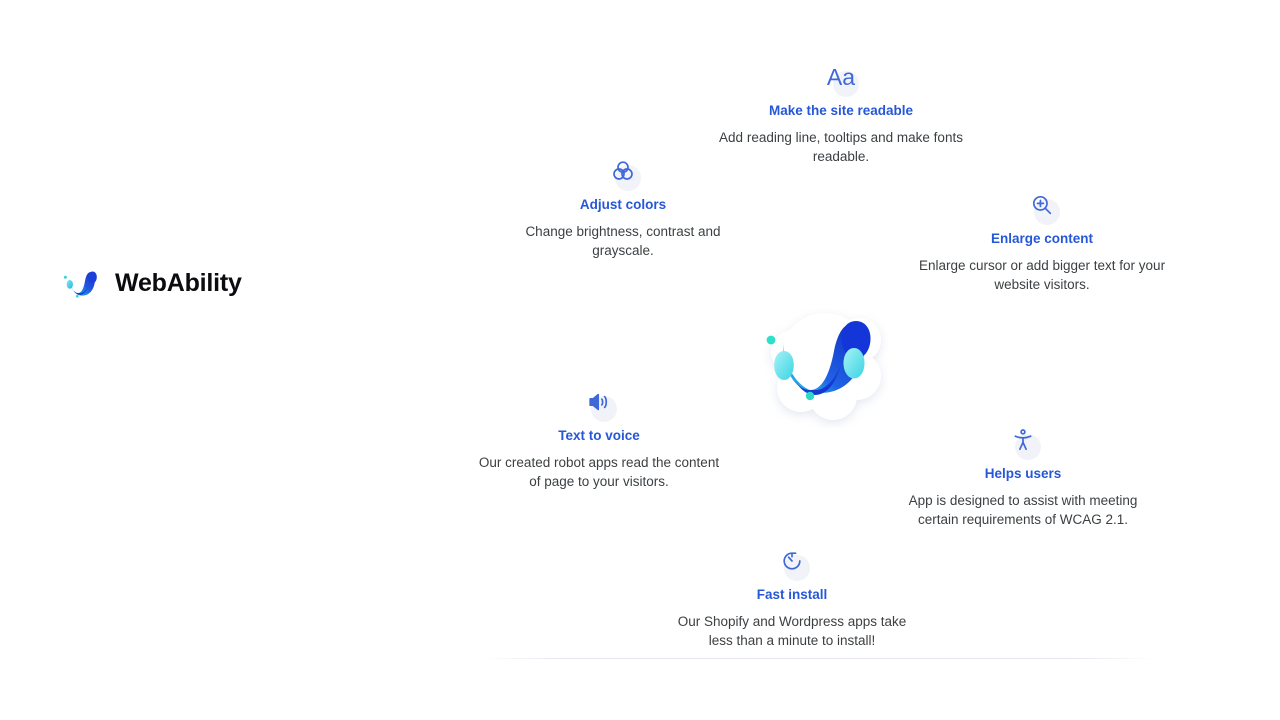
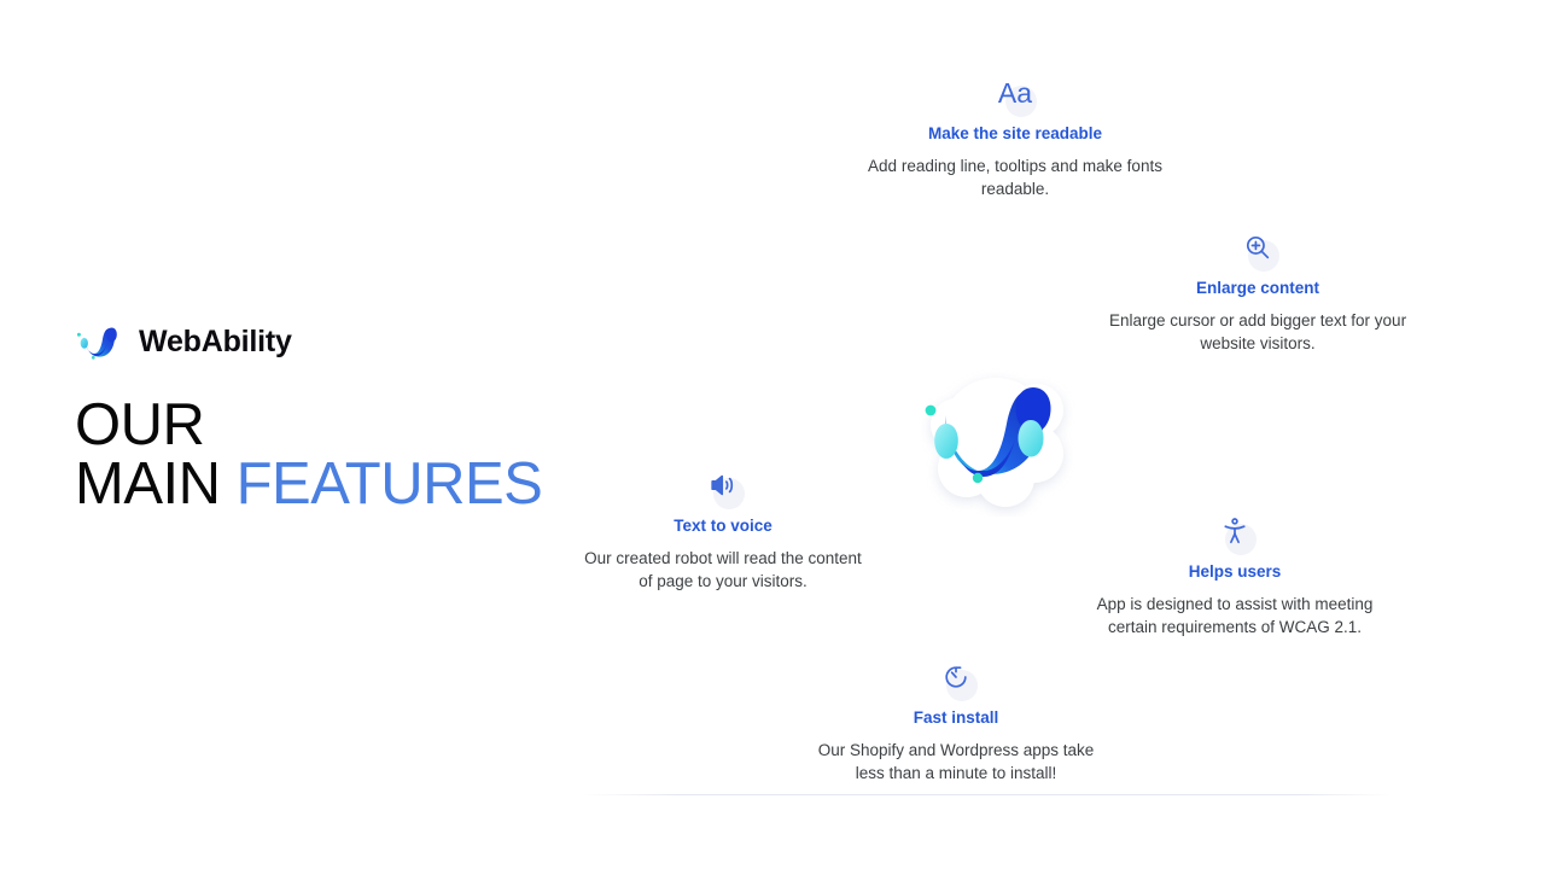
  WebAbility
+ OUR
+ MAIN FEATURES
  Aa
  Make the site readable
  Add reading line, tooltips and make fonts readable.
- Adjust colors
- Change brightness, contrast and grayscale.
  Enlarge content
  Enlarge cursor or add bigger text for your website visitors.
  Text to voice
- Our created robot apps read the content of page to your visitors.
+ Our created robot will read the content of page to your visitors.
  Helps users
  App is designed to assist with meeting certain requirements of WCAG 2.1.
  Fast install
  Our Shopify and Wordpress apps take less than a minute to install!
